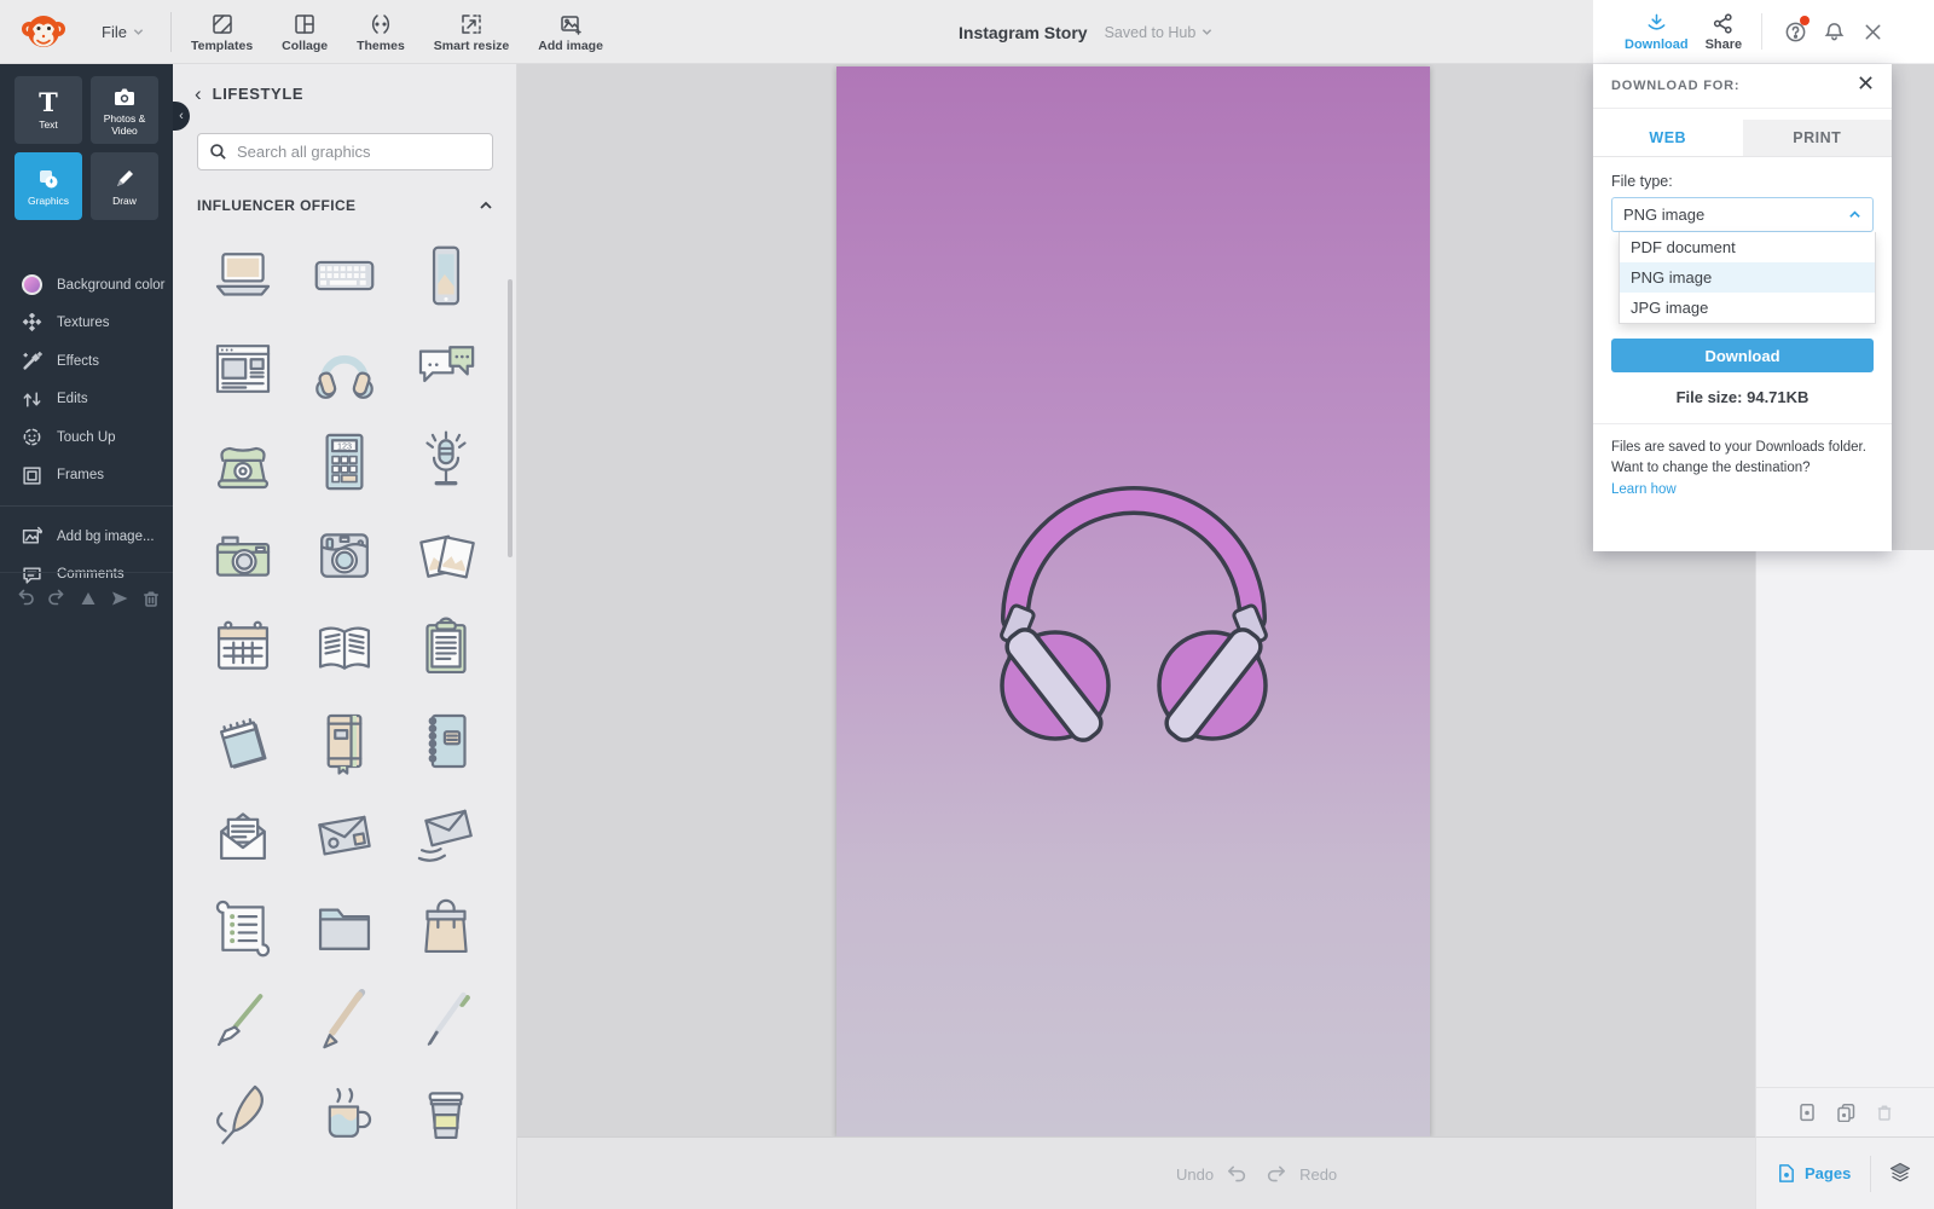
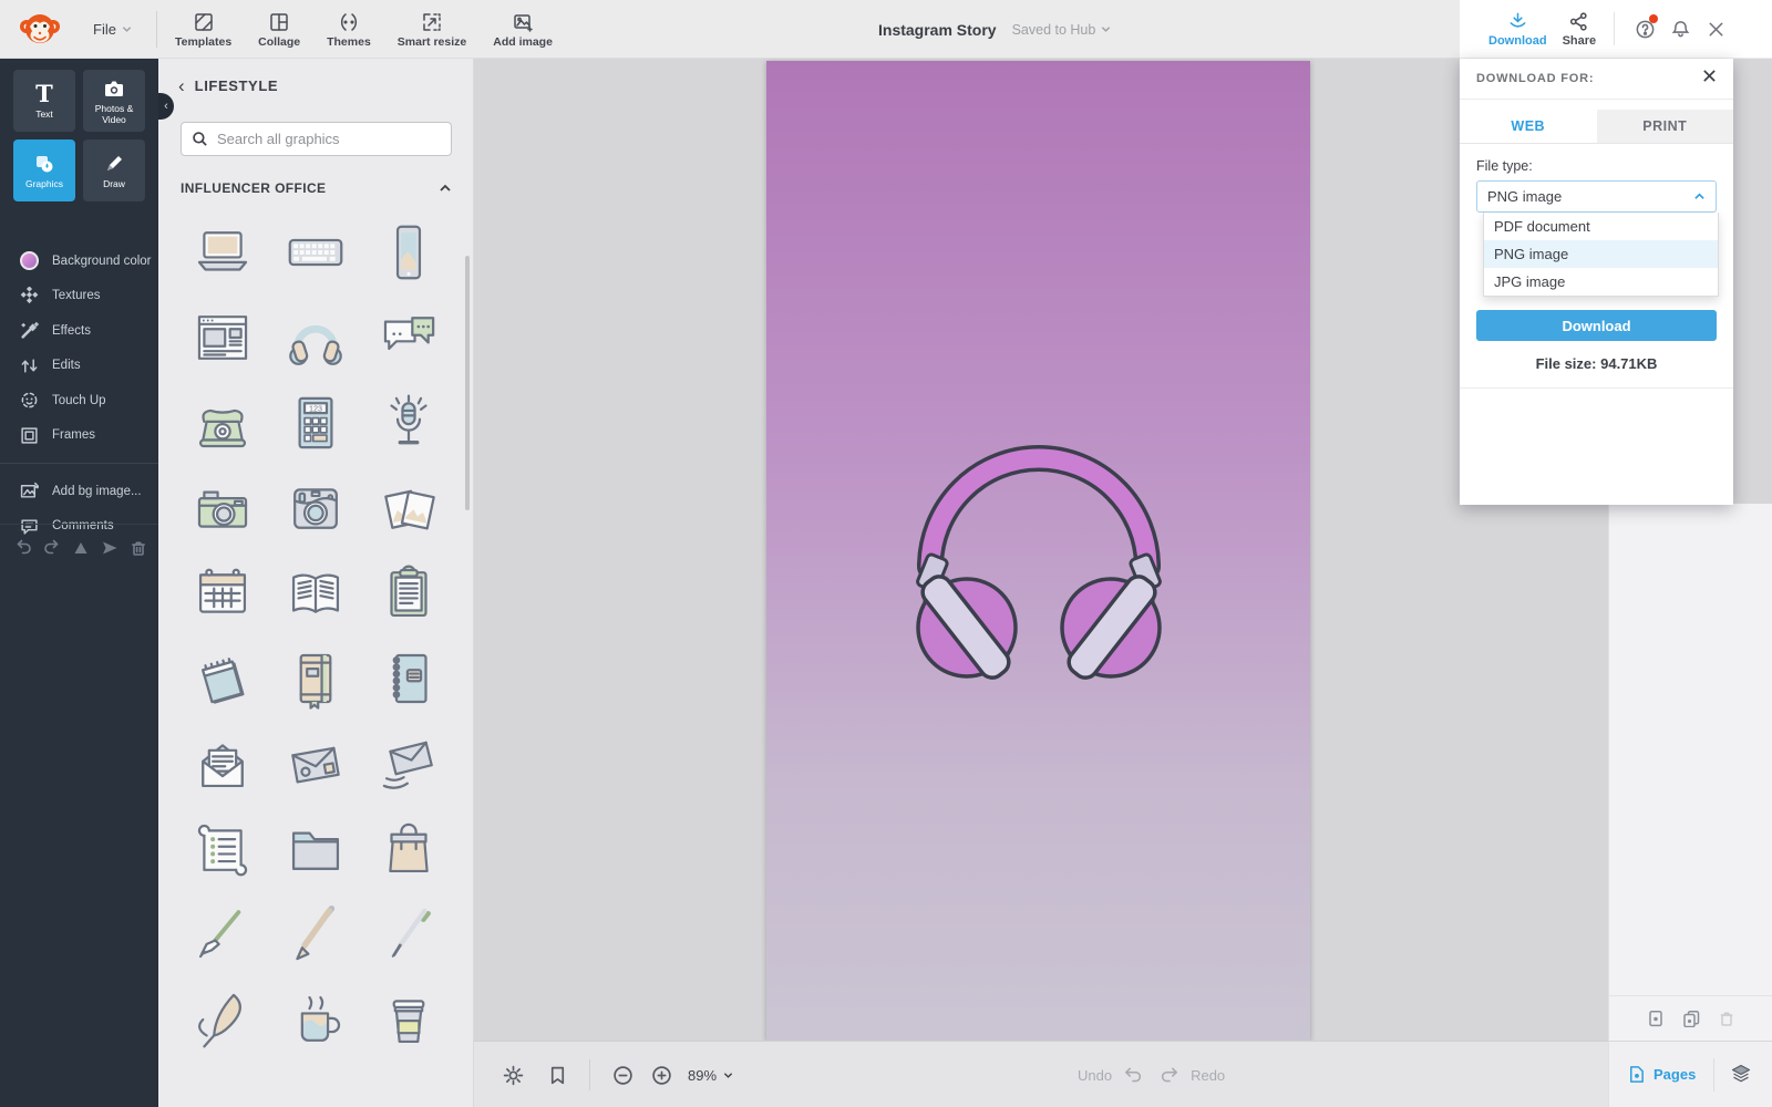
  File
  Templates
  Collage
  Themes
  Smart resize
  Add image
  Instagram Story
  Saved to Hub
  Download
  Share
  DOWNLOAD FOR:
  WEB
  PRINT
  File type:
  PNG image
  PDF document
  PNG image
  JPG image
  Download
  File size: 94.71KB
- Files are saved to your Downloads folder. Want to change the destination? Learn how
  T
  Text
  Photos & Video
  Graphics
  Draw
  Background color
  Textures
  Effects
  Edits
  Touch Up
  Frames
  Add bg image...
  Comments
  ‹
  ‹
  LIFESTYLE
  Search all graphics
  INFLUENCER OFFICE
  123
+ 89%
  Undo
  Redo
  Pages
